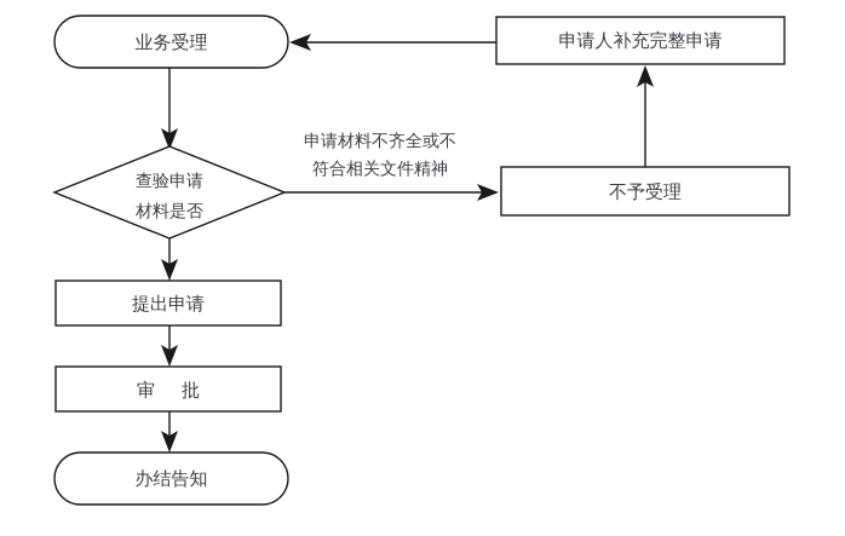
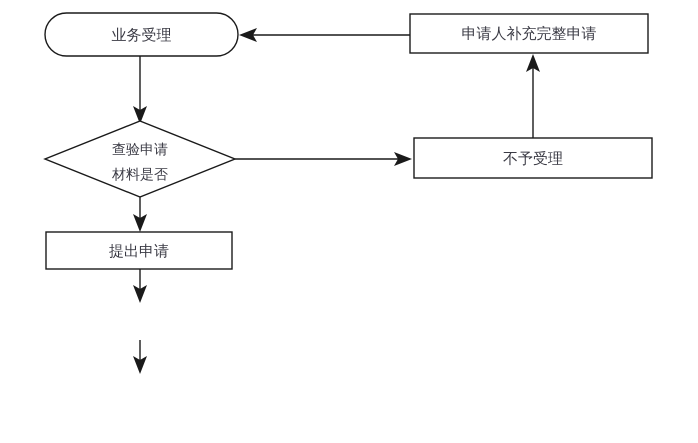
  业务受理
  申请人补充完整申请
  查验申请
  材料是否
  不予受理
  提出申请
- 审 批
- 办结告知
- 申请材料不齐全或不
- 符合相关文件精神
